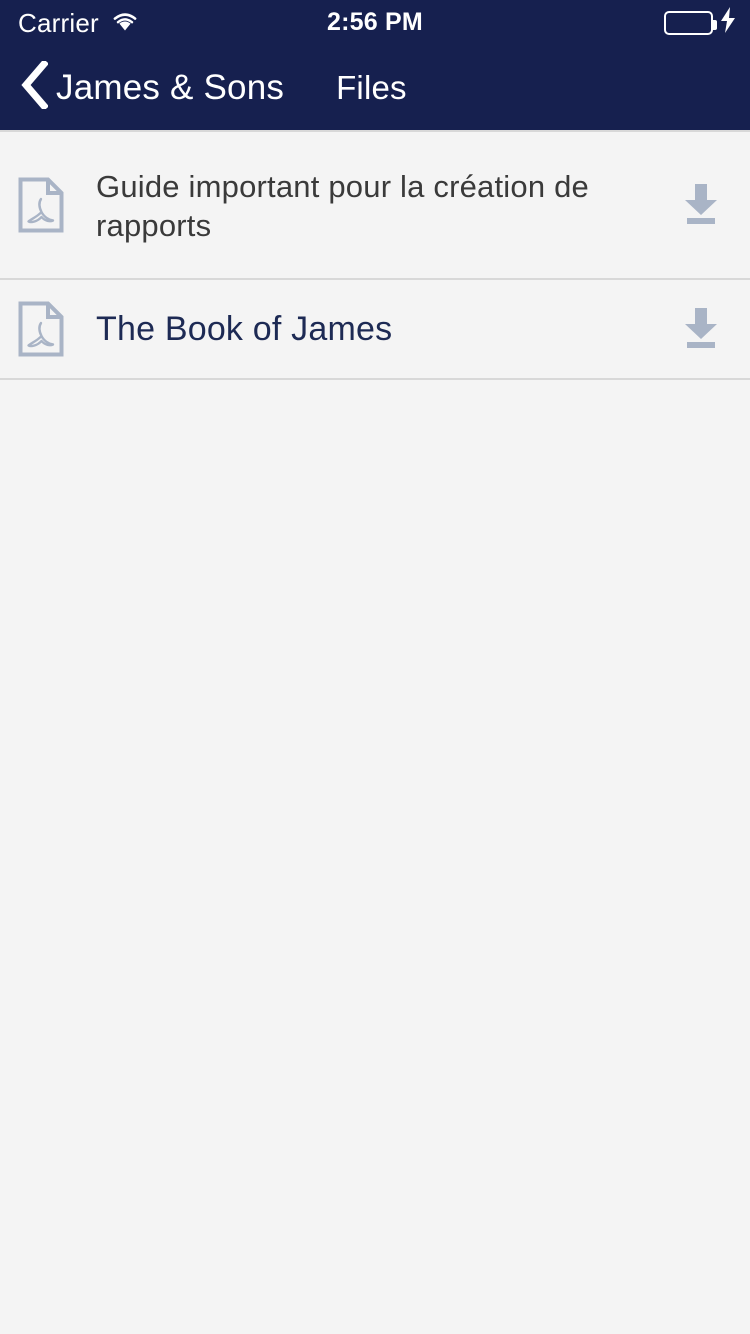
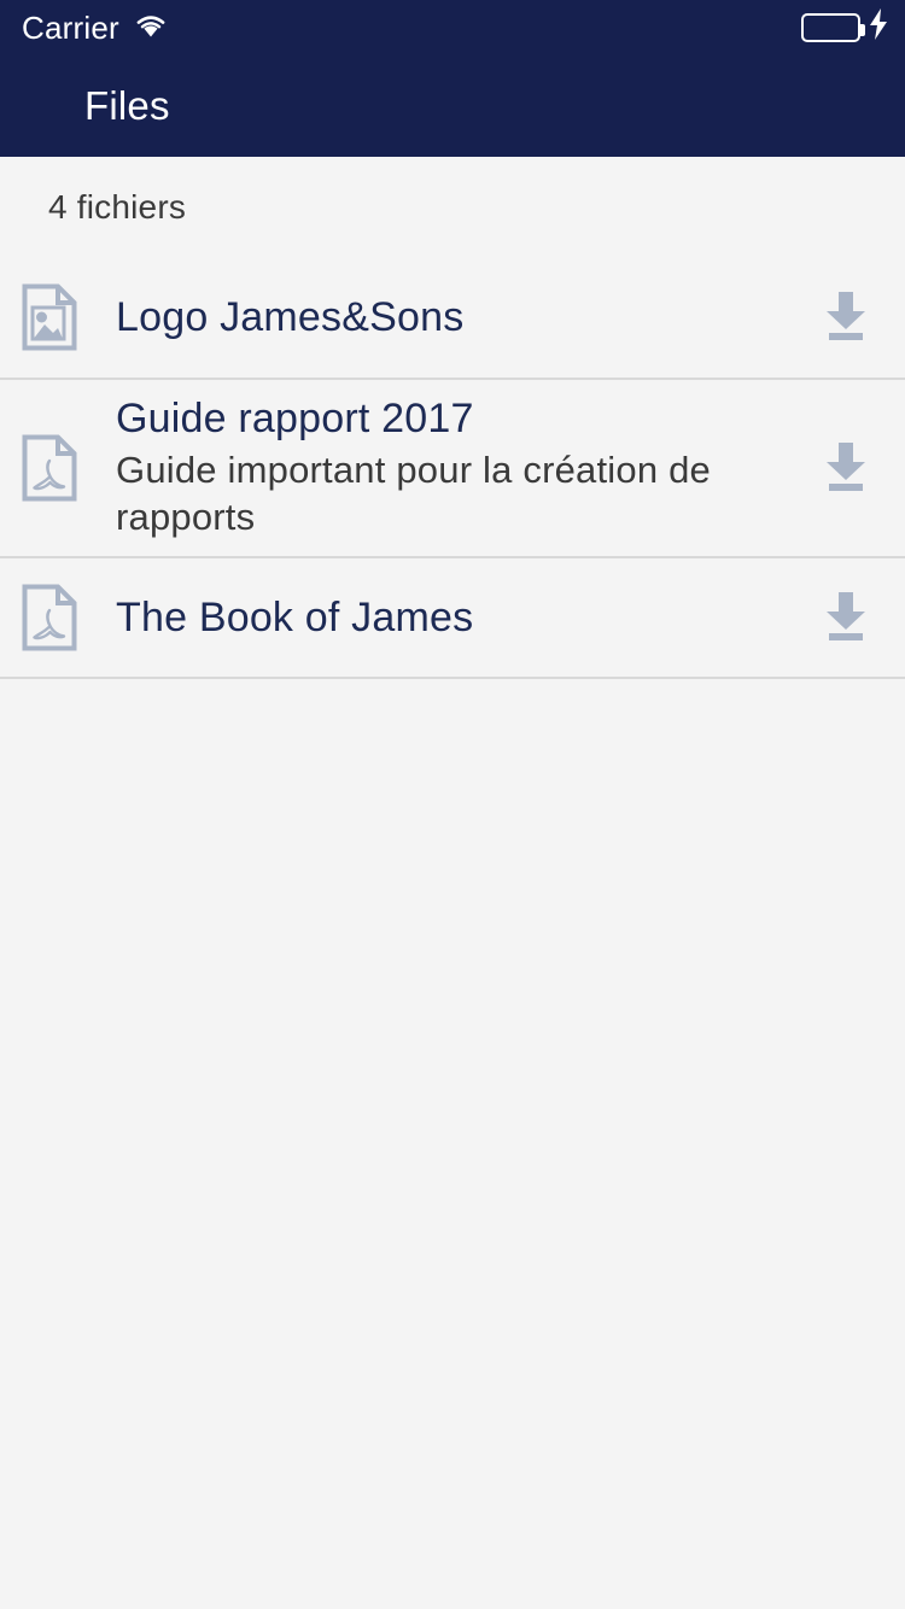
  Carrier
- 2:56 PM
- James & Sons
  Files
+ 4 fichiers
+ Logo James&Sons
+ Guide rapport 2017
  Guide important pour la création de rapports
  The Book of James
